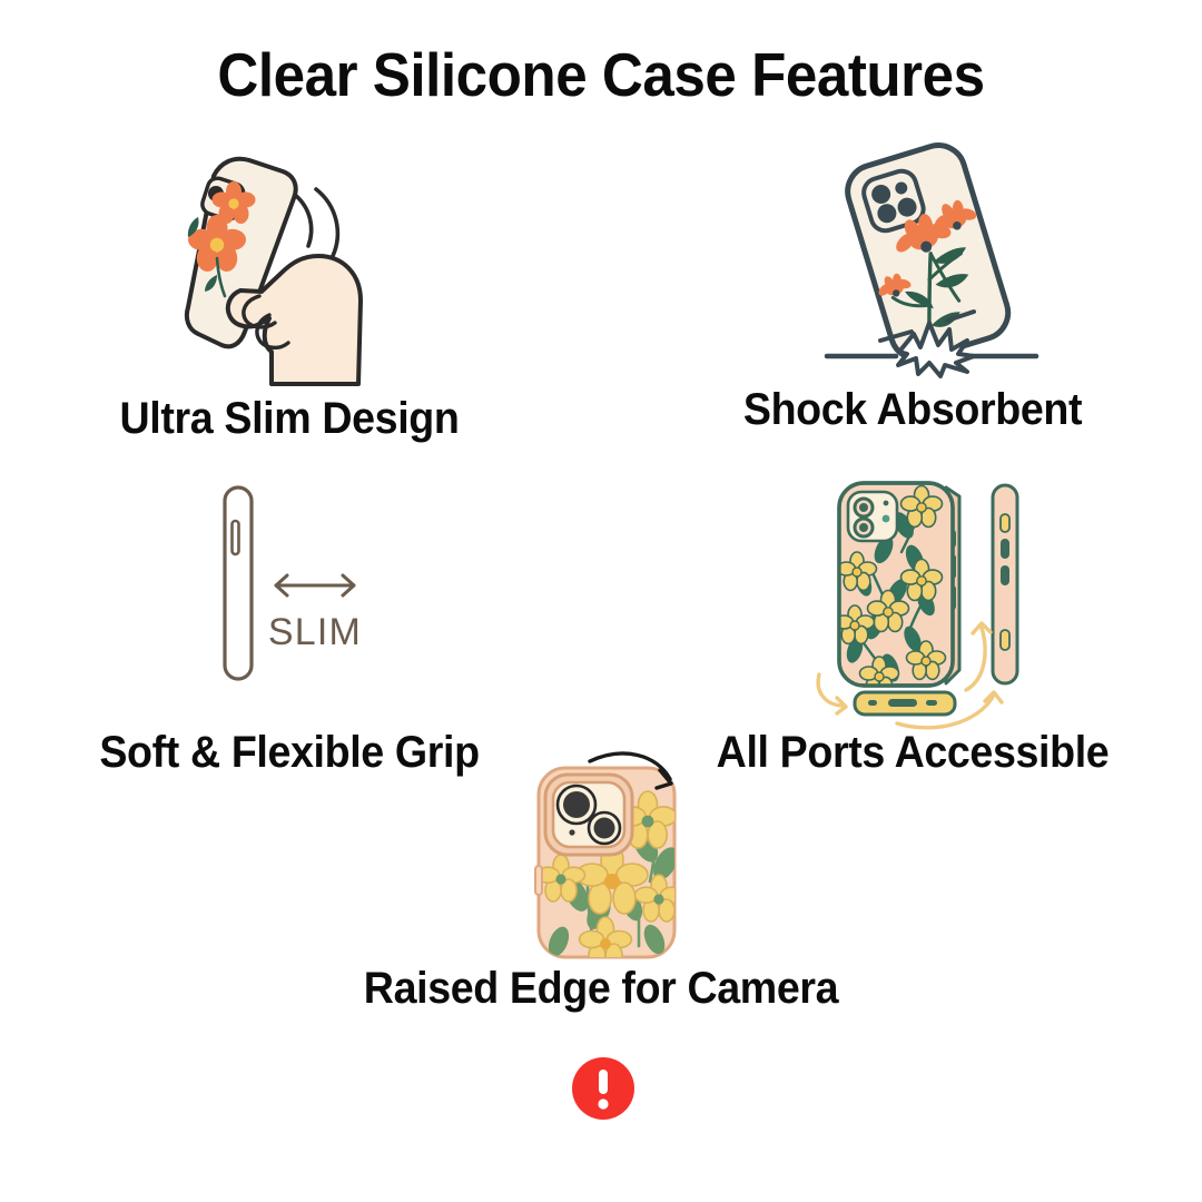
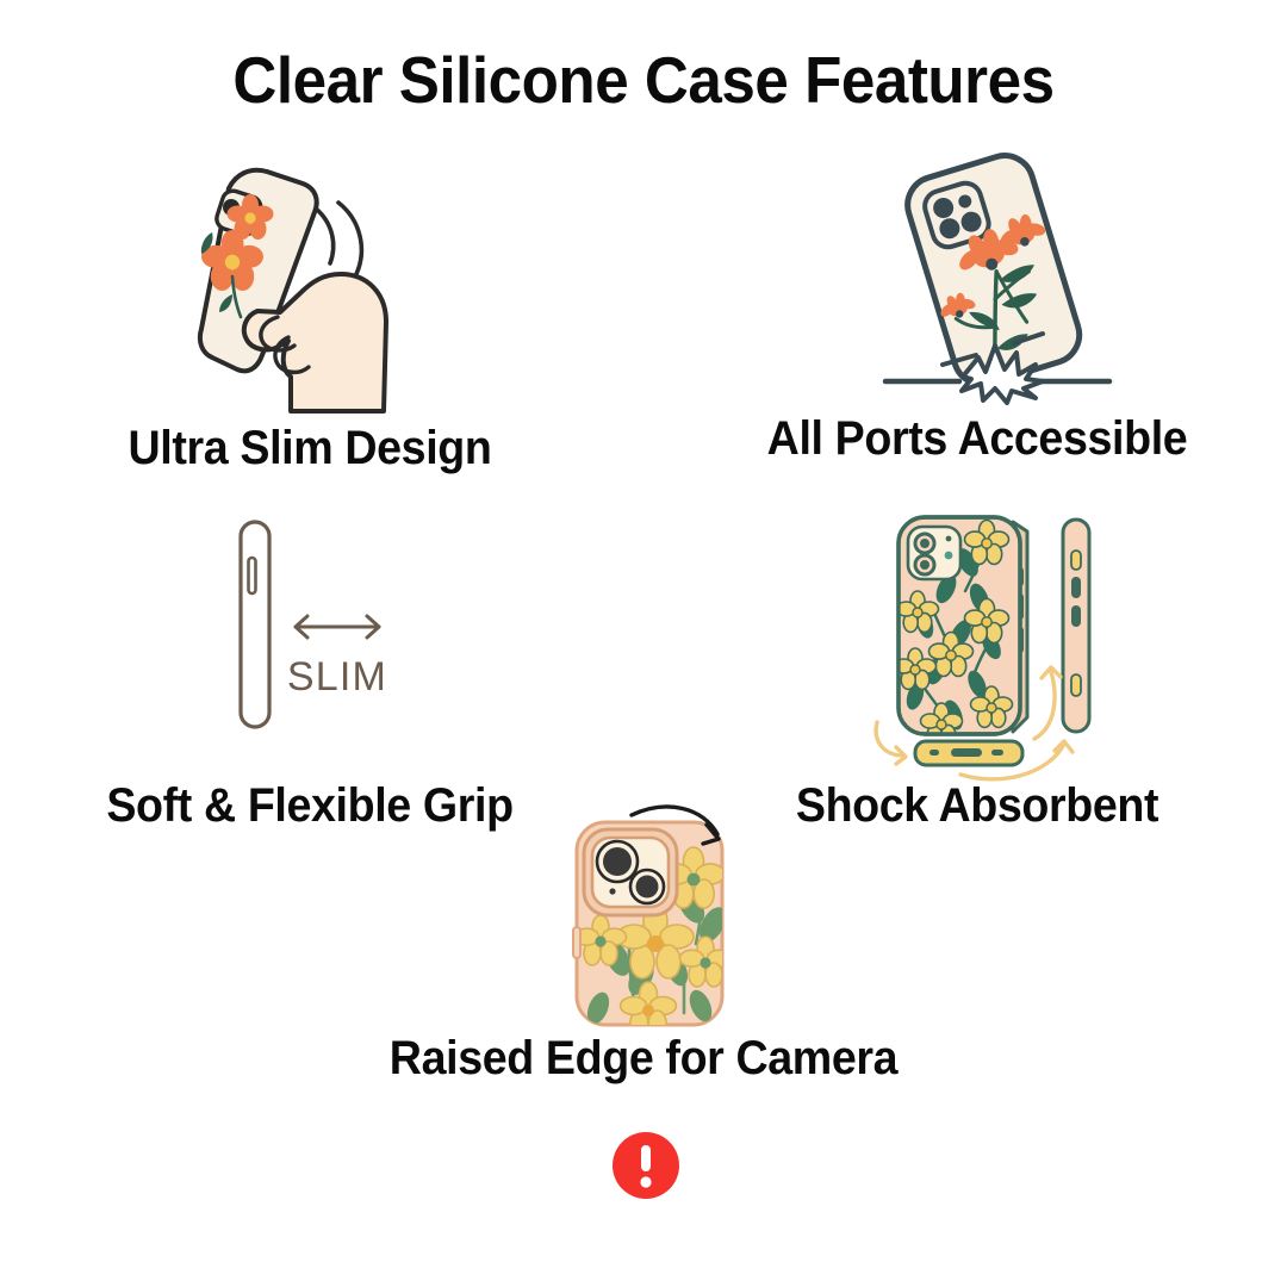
  Clear Silicone Case Features
  Ultra Slim Design
- Shock Absorbent
+ All Ports Accessible
  SLIM
  Soft & Flexible Grip
- All Ports Accessible
+ Shock Absorbent
  Raised Edge for Camera
